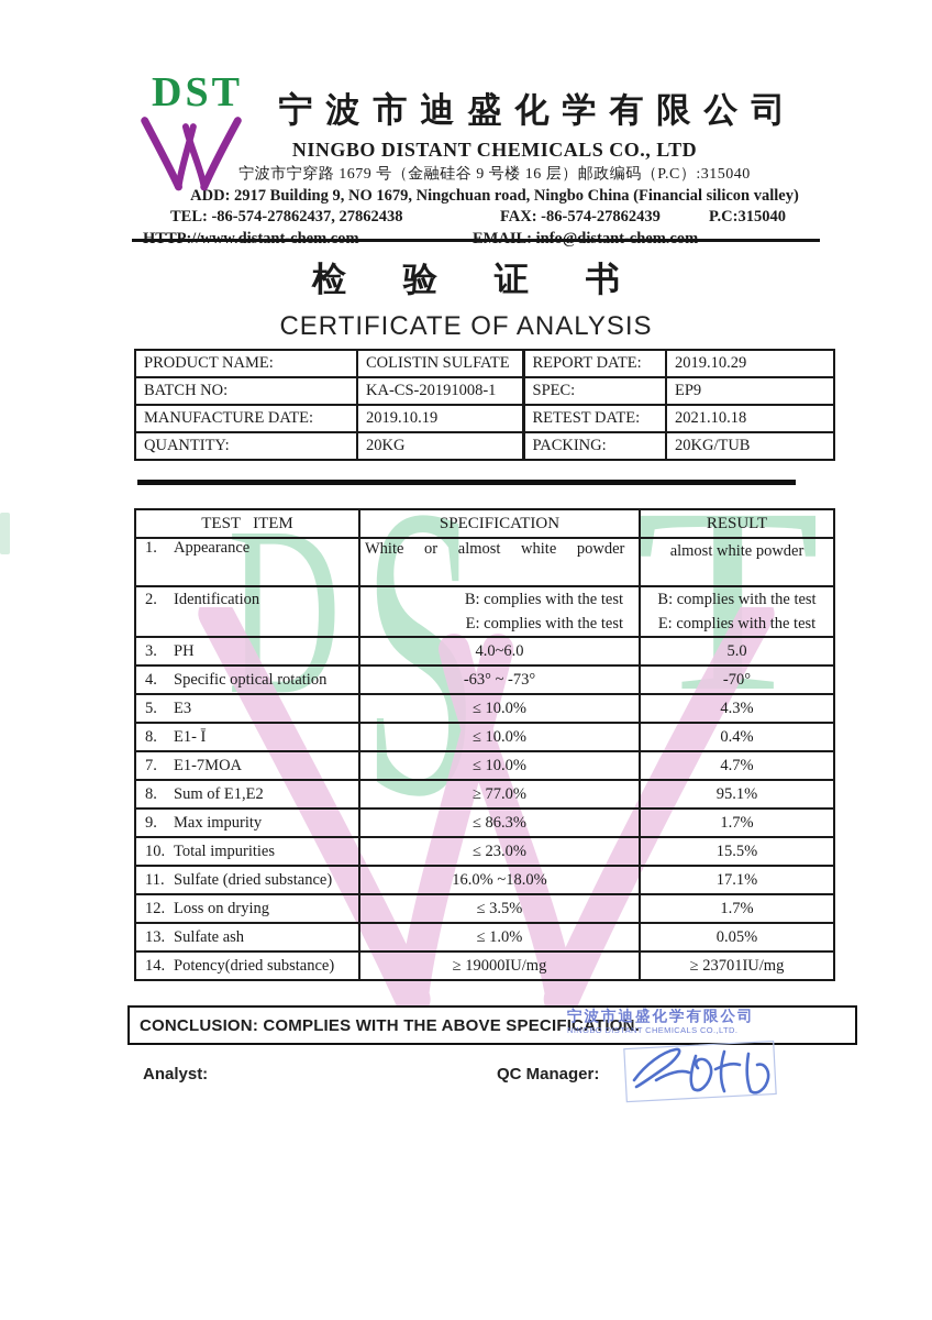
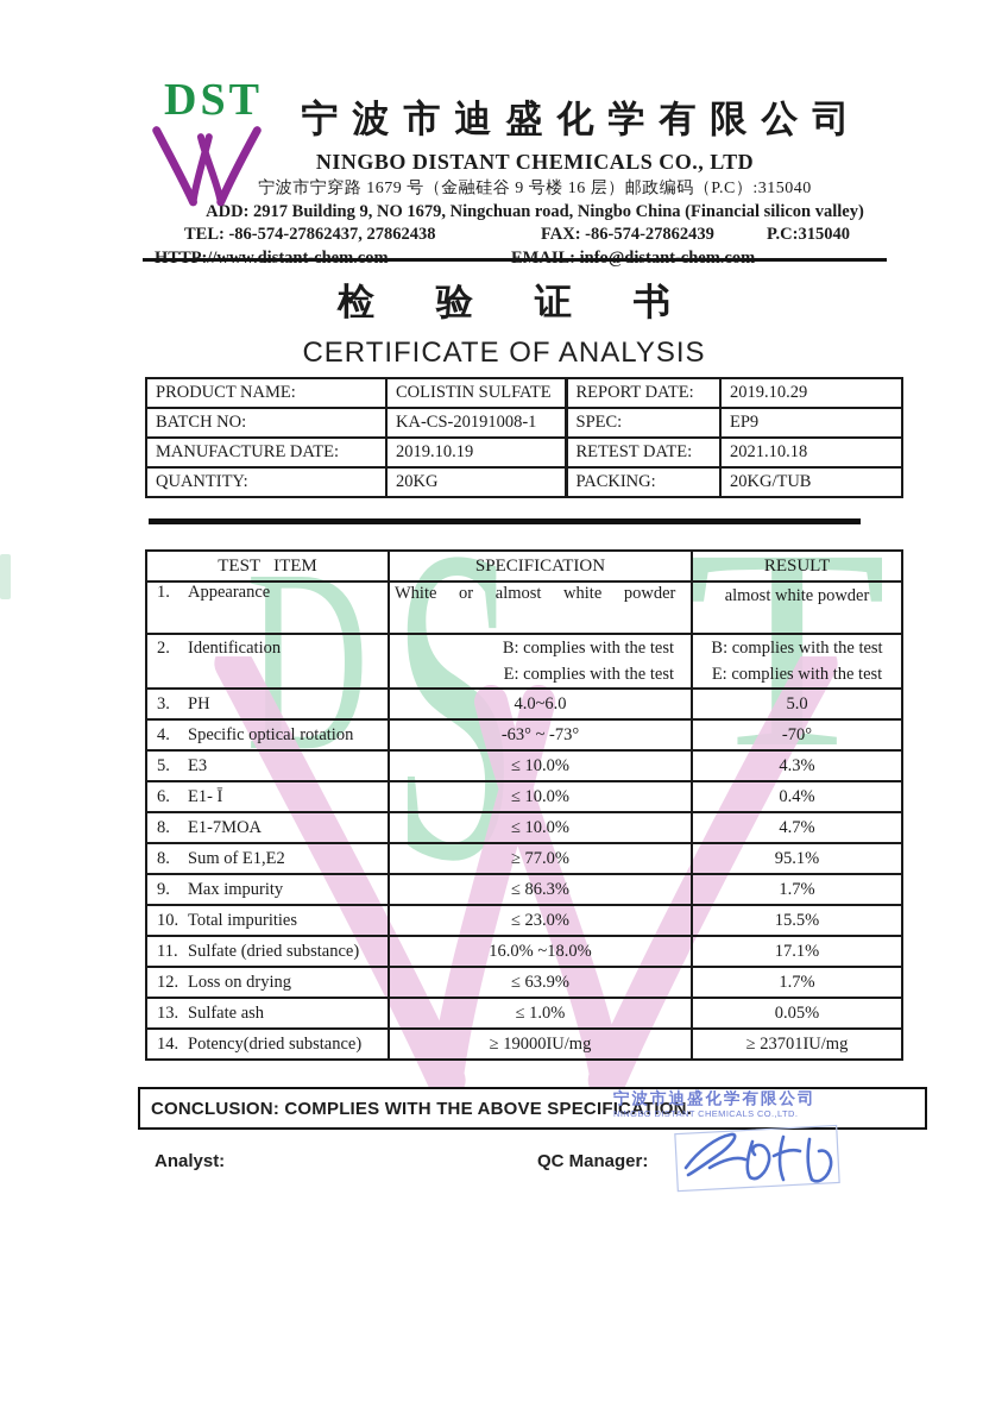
  D
  S
  T
  DST
  宁波市迪盛化学有限公司
  NINGBO DISTANT CHEMICALS CO., LTD
  宁波市宁穿路 1679 号（金融硅谷 9 号楼 16 层）邮政编码（P.C）:315040
  ADD: 2917 Building 9, NO 1679, Ningchuan road, Ningbo China (Financial silicon valley)
  TEL: -86-574-27862437, 27862438
  FAX: -86-574-27862439
  P.C:315040
  检验证书
  CERTIFICATE OF ANALYSIS
  PRODUCT NAME:	COLISTIN SULFATE	REPORT DATE:	2019.10.29
  BATCH NO:	KA-CS-20191008-1	SPEC:	EP9
  MANUFACTURE DATE:	2019.10.19	RETEST DATE:	2021.10.18
  QUANTITY:	20KG	PACKING:	20KG/TUB
  TEST ITEM	SPECIFICATION	RESULT
  1. Appearance	White or almost white powder	almost white powder
  2. Identification	B: complies with the test E: complies with the test	B: complies with the test E: complies with the test
  3. PH	4.0~6.0	5.0
  4. Specific optical rotation	-63° ~ -73°	-70°
  5. E3	≤ 10.0%	4.3%
- 8. E1- Ī	≤ 10.0%	0.4%
+ 6. E1- Ī	≤ 10.0%	0.4%
- 7. E1-7MOA	≤ 10.0%	4.7%
+ 8. E1-7MOA	≤ 10.0%	4.7%
  8. Sum of E1,E2	≥ 77.0%	95.1%
  9. Max impurity	≤ 86.3%	1.7%
  10. Total impurities	≤ 23.0%	15.5%
  11. Sulfate (dried substance)	16.0% ~18.0%	17.1%
- 12. Loss on drying	≤ 3.5%	1.7%
+ 12. Loss on drying	≤ 63.9%	1.7%
  13. Sulfate ash	≤ 1.0%	0.05%
  14. Potency(dried substance)	≥ 19000IU/mg	≥ 23701IU/mg
  CONCLUSION: COMPLIES WITH THE ABOVE SPECIFICATION.
  宁波市迪盛化学有限公司
  NINGBO DISTANT CHEMICALS CO.,LTD.
  Analyst:
  QC Manager:
